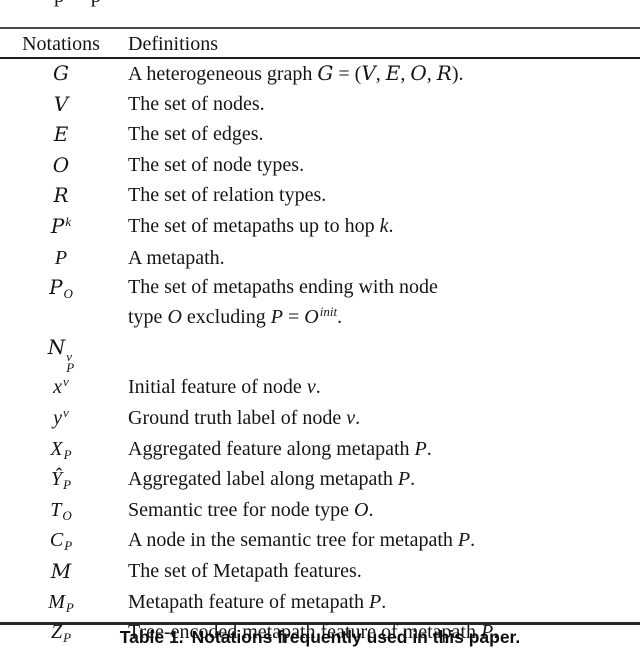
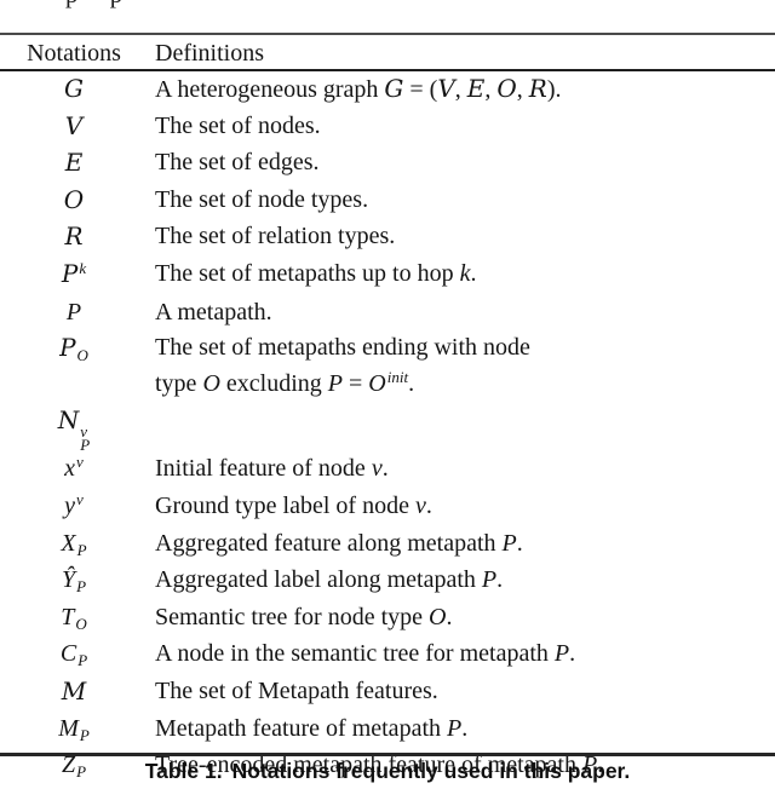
  Notations
  Definitions
  G
  A heterogeneous graph G = (V, E, O, R).
  V
  The set of nodes.
  E
  The set of edges.
  O
  The set of node types.
  R
  The set of relation types.
  Pk
  The set of metapaths up to hop k.
  P
  A metapath.
  PO
  The set of metapaths ending with node
  type O excluding P = Oinit.
  N
  v
  P
  xv
  Initial feature of node v.
  yv
- Ground truth label of node v.
+ Ground type label of node v.
  XP
  Aggregated feature along metapath P.
  ŶP
  Aggregated label along metapath P.
  TO
  Semantic tree for node type O.
  CP
  A node in the semantic tree for metapath P.
  M
  The set of Metapath features.
  MP
  Metapath feature of metapath P.
  ZP
  Tree-encoded metapath feature of metapath P.
  Table 1. Notations frequently used in this paper.
